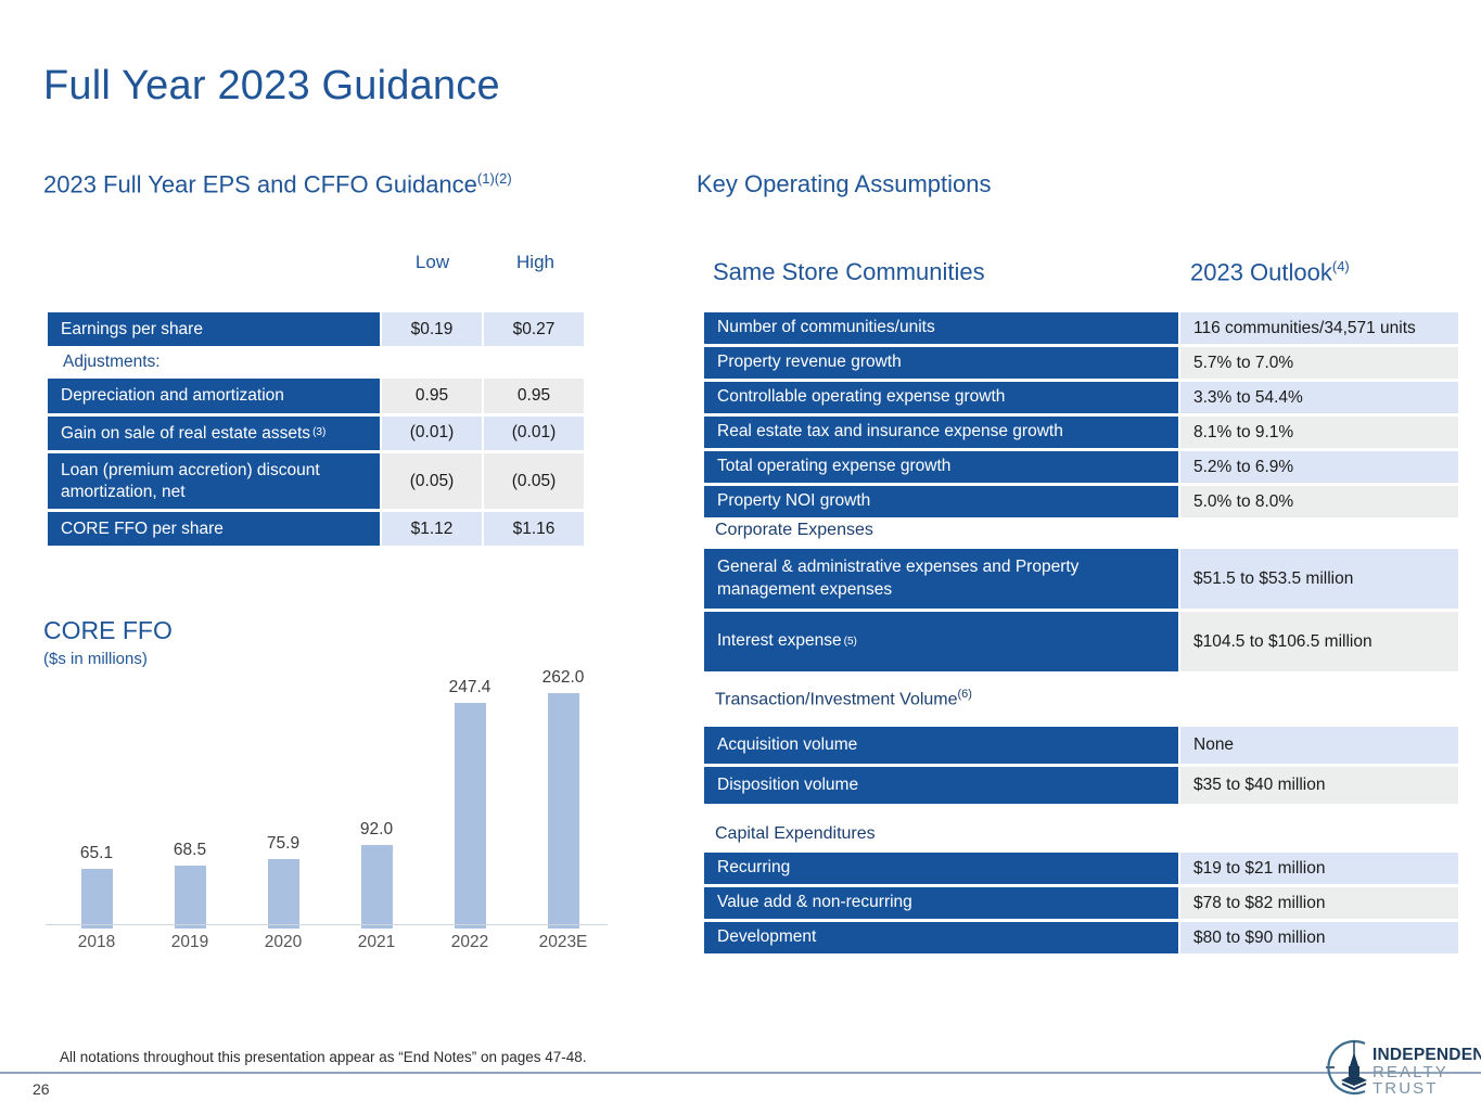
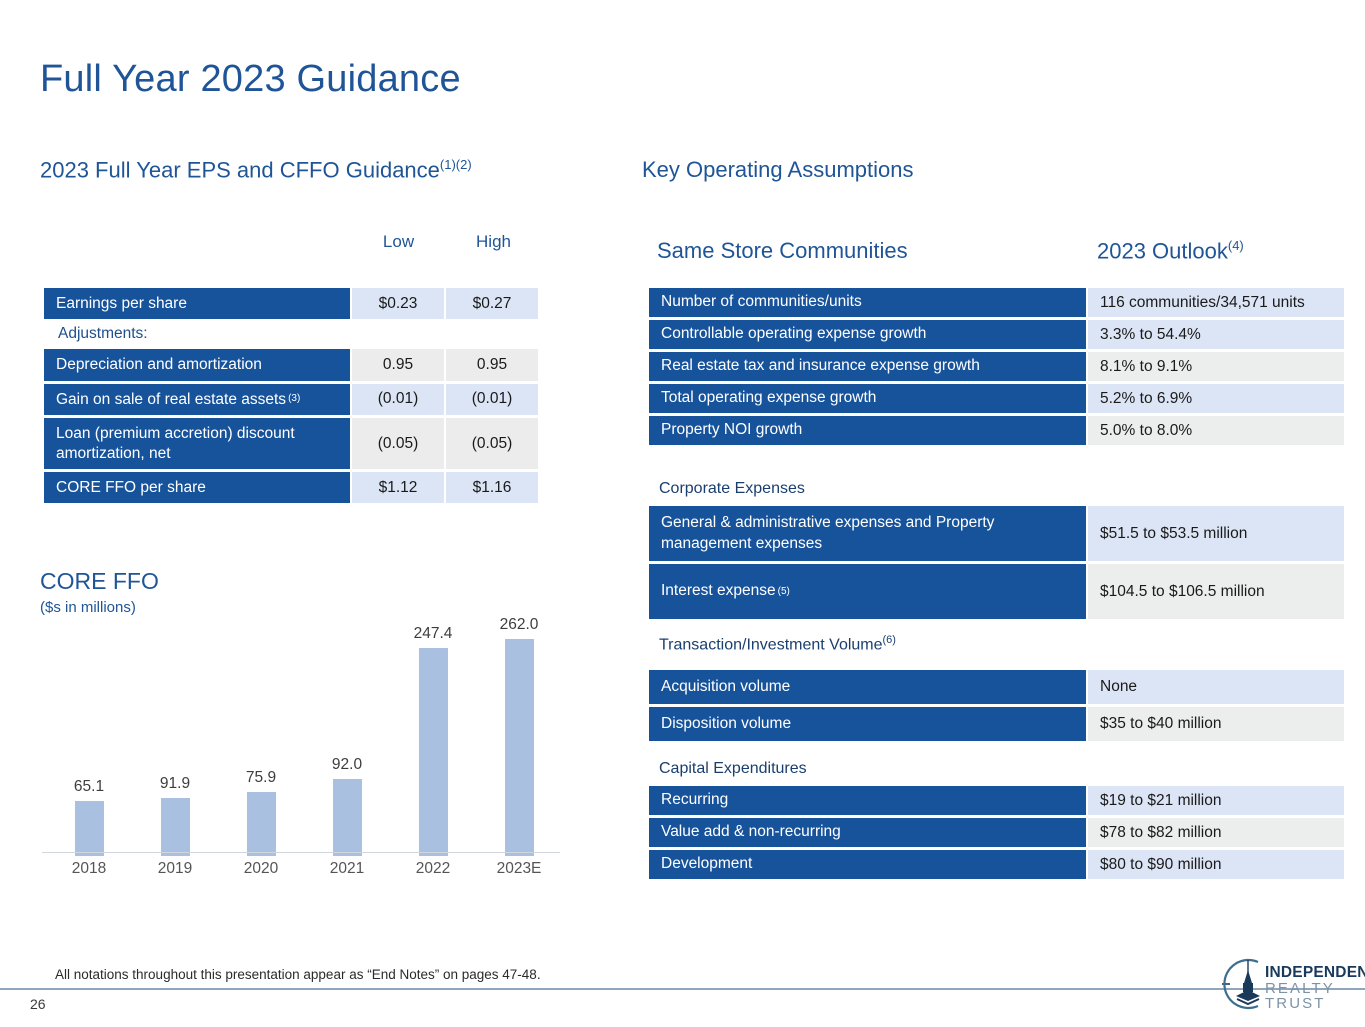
  Full Year 2023 Guidance
  2023 Full Year EPS and CFFO Guidance(1)(2)
  Low
  High
  Earnings per share
- $0.19
+ $0.23
  $0.27
  Adjustments:
  Depreciation and amortization
  0.95
  0.95
  Gain on sale of real estate assets
  (3)
  (0.01)
  (0.01)
  Loan (premium accretion) discount amortization, net
  (0.05)
  (0.05)
  CORE FFO per share
  $1.12
  $1.16
  CORE FFO
  ($s in millions)
  65.1
- 68.5
+ 91.9
  75.9
  92.0
  247.4
  262.0
  2018
  2019
  2020
  2021
  2022
  2023E
  Key Operating Assumptions
  Same Store Communities
  2023 Outlook(4)
  Number of communities/units
  116 communities/34,571 units
- Property revenue growth
- 5.7% to 7.0%
  Controllable operating expense growth
  3.3% to 54.4%
  Real estate tax and insurance expense growth
  8.1% to 9.1%
  Total operating expense growth
  5.2% to 6.9%
  Property NOI growth
  5.0% to 8.0%
  Corporate Expenses
  General & administrative expenses and Property management expenses
  $51.5 to $53.5 million
  Interest expense
  (5)
  $104.5 to $106.5 million
  Transaction/Investment Volume(6)
  Acquisition volume
  None
  Disposition volume
  $35 to $40 million
  Capital Expenditures
  Recurring
  $19 to $21 million
  Value add & non-recurring
  $78 to $82 million
  Development
  $80 to $90 million
  All notations throughout this presentation appear as “End Notes” on pages 47-48.
  26
  INDEPENDEN
  REALTY TRUST
